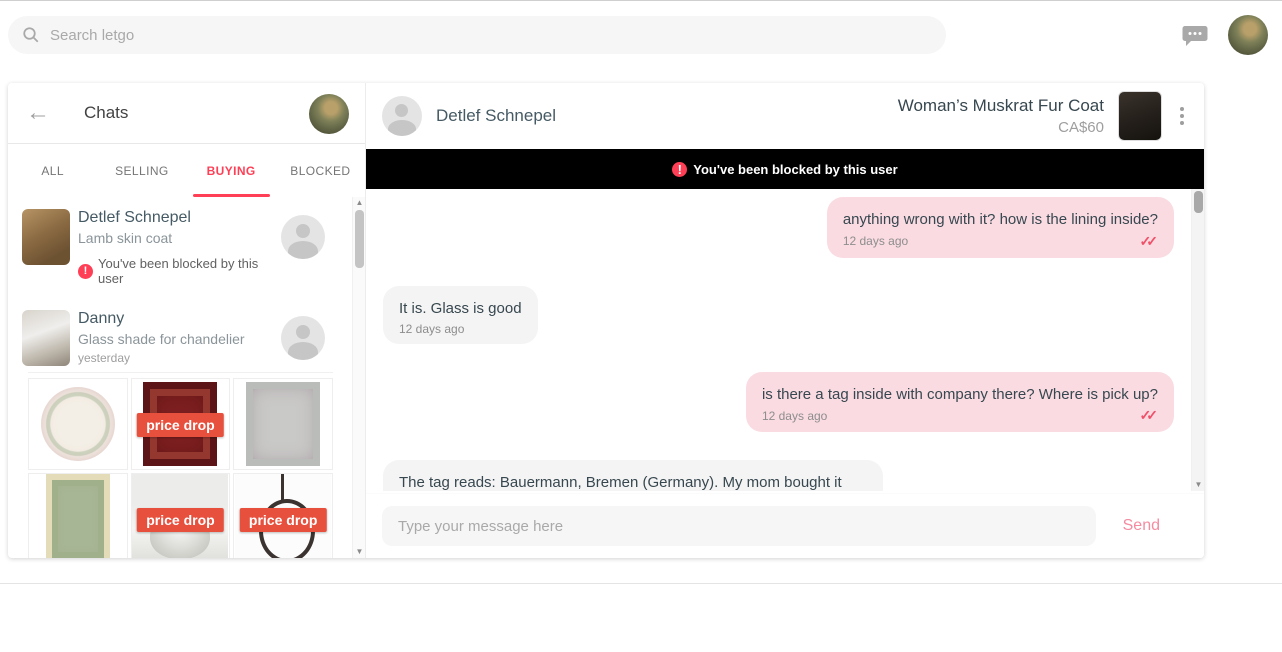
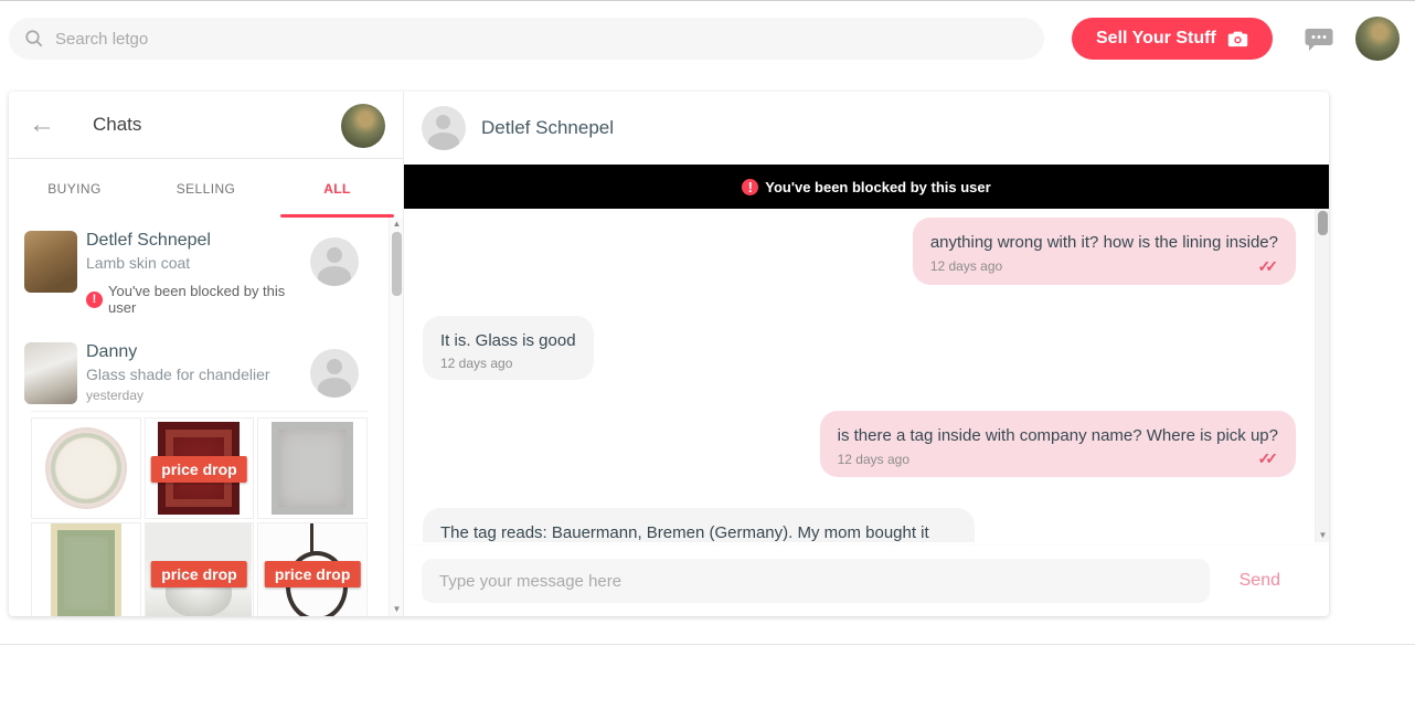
  Search letgo
+ Sell Your Stuff
  ←
  Chats
- ALL
+ BUYING
  SELLING
- BUYING
+ ALL
- BLOCKED
  Detlef Schnepel
  Lamb skin coat
  !
  You've been blocked by this user
  Danny
  Glass shade for chandelier
  yesterday
  price drop
  price drop
  price drop
  ▲
  ▼
  Detlef Schnepel
- Woman’s Muskrat Fur Coat
- CA$60
  !
  You've been blocked by this user
  anything wrong with it? how is the lining inside?
  12 days ago
  ✓✓
  It is. Glass is good
  12 days ago
- is there a tag inside with company there? Where is pick up?
+ is there a tag inside with company name? Where is pick up?
  12 days ago
  ✓✓
  ▼
  Type your message here
  Send
